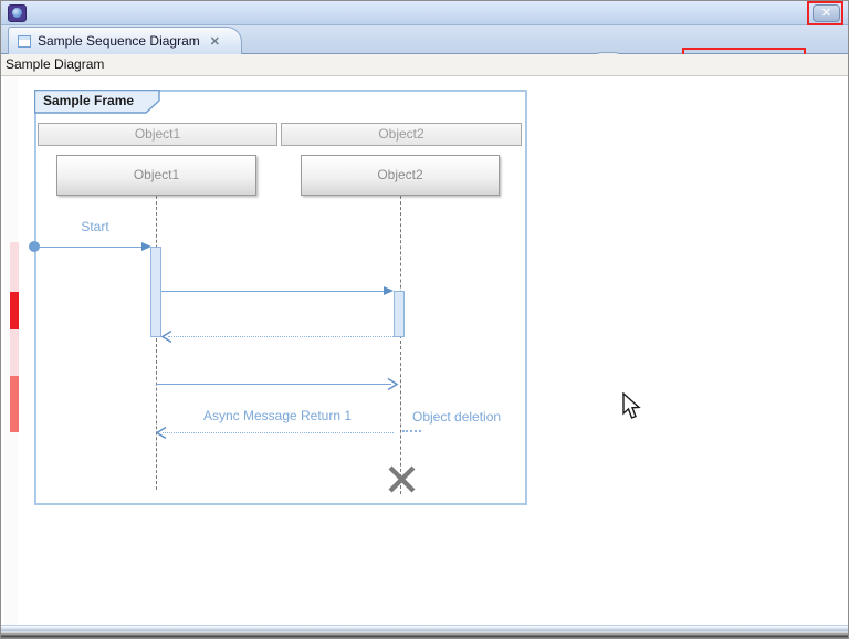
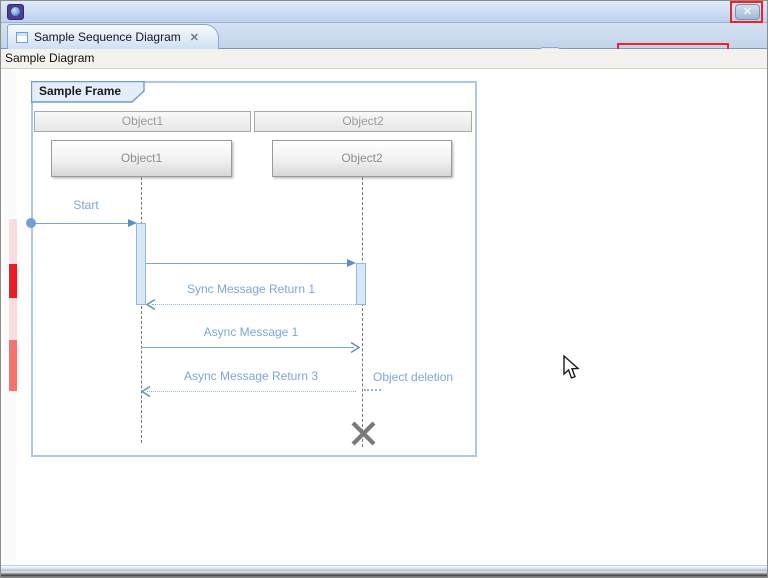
  ✕
  Sample Sequence Diagram
  ✕
  Sample Diagram
  Sample Frame
  Object1
  Object2
  Object1
  Object2
  Start
+ Sync Message Return 1
+ Async Message 1
- Async Message Return 1
+ Async Message Return 3
  Object deletion
